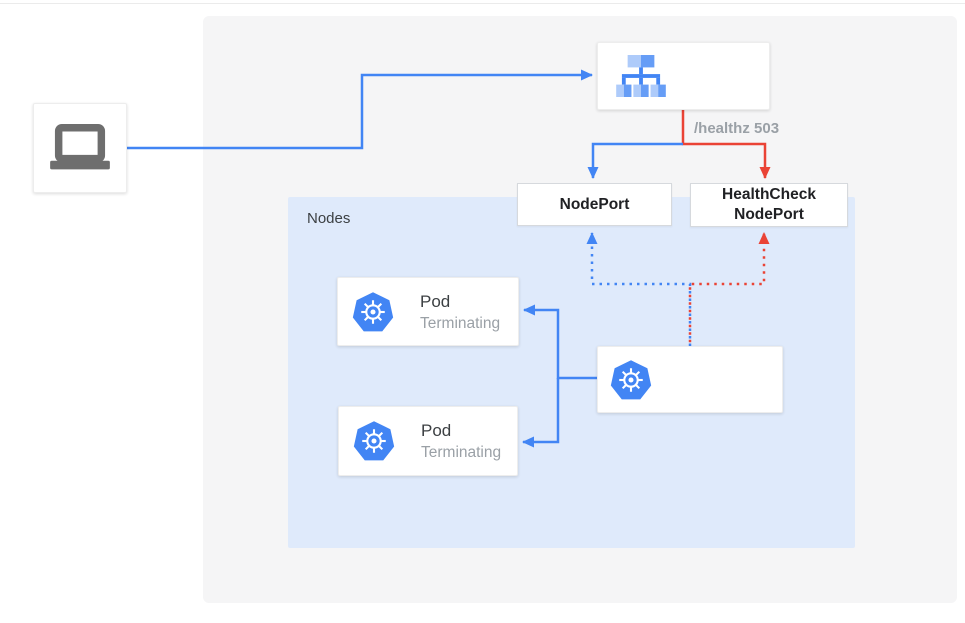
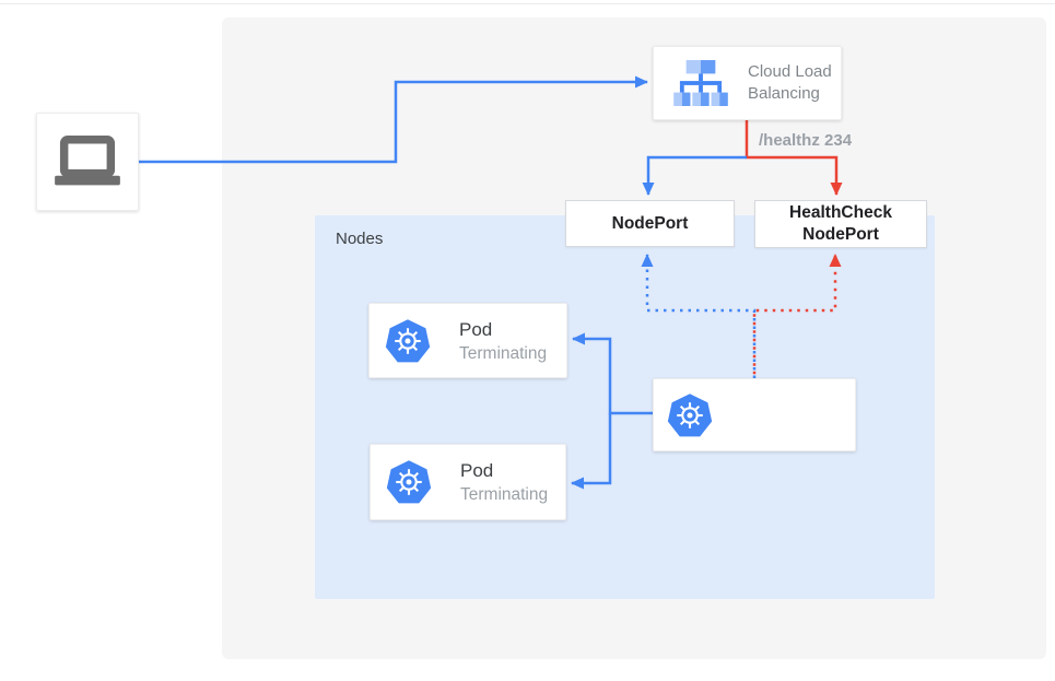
  Nodes
- /healthz 503
+ /healthz 234
+ Cloud Load
+ Balancing
  NodePort
  HealthCheck
  NodePort
  Pod
  Terminating
  Pod
  Terminating
